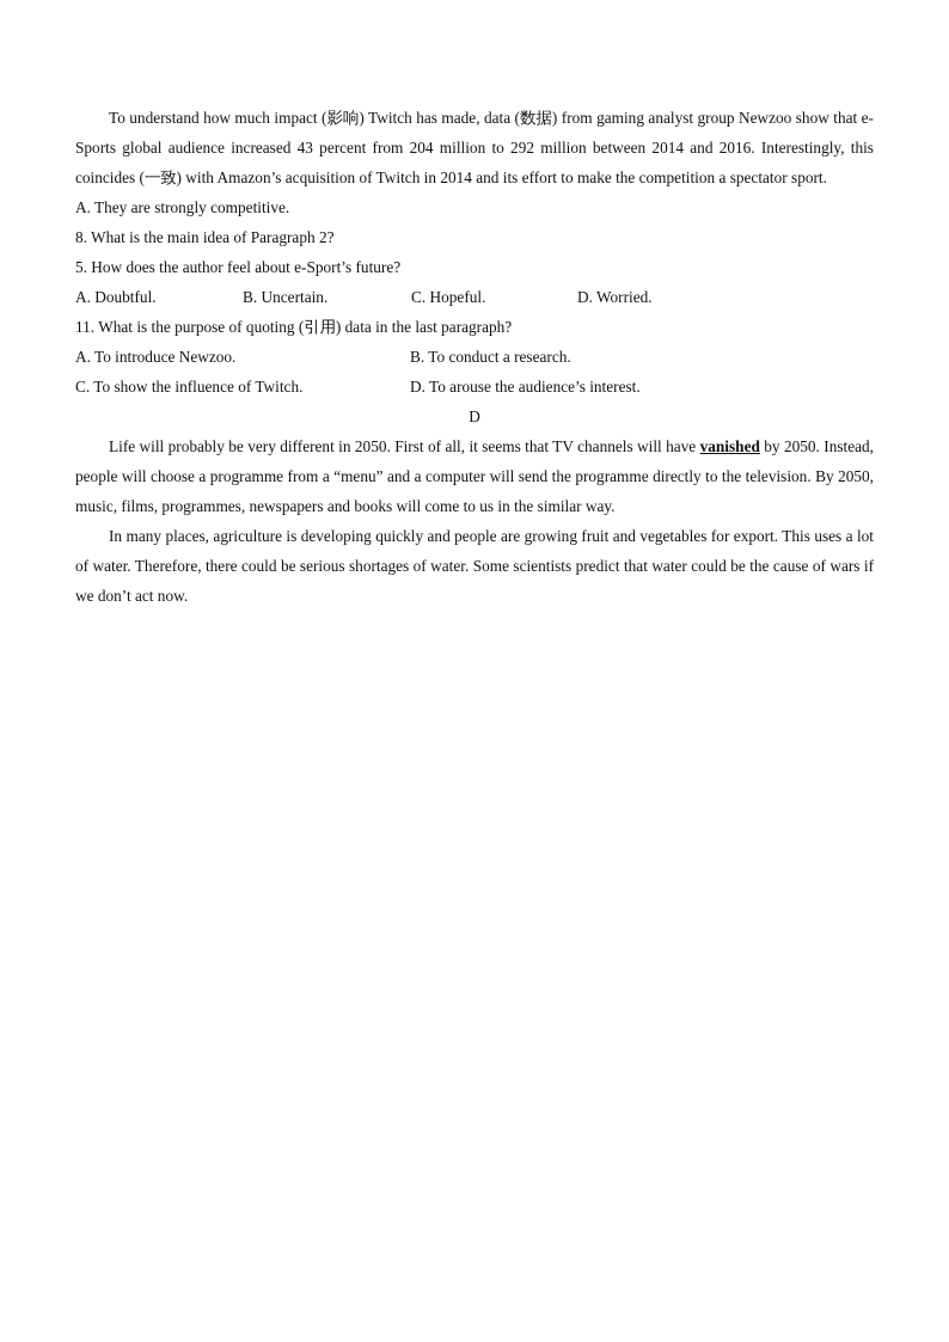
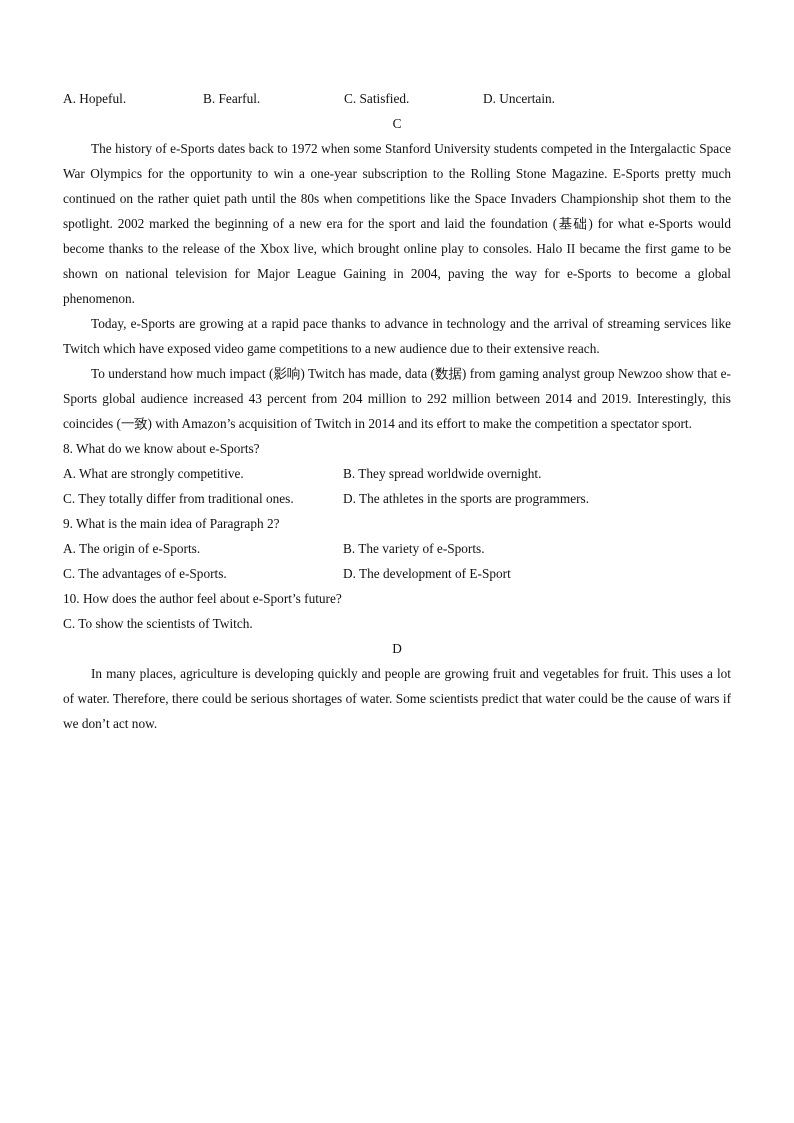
+ A. Hopeful.
+ B. Fearful.
+ C. Satisfied.
+ D. Uncertain.
+ C
+ The history of e-Sports dates back to 1972 when some Stanford University students competed in the Intergalactic Space War Olympics for the opportunity to win a one-year subscription to the Rolling Stone Magazine. E-Sports pretty much continued on the rather quiet path until the 80s when competitions like the Space Invaders Championship shot them to the spotlight. 2002 marked the beginning of a new era for the sport and laid the foundation (基础) for what e-Sports would become thanks to the release of the Xbox live, which brought online play to consoles. Halo II became the first game to be shown on national television for Major League Gaining in 2004, paving the way for e-Sports to become a global phenomenon.
+ Today, e-Sports are growing at a rapid pace thanks to advance in technology and the arrival of streaming services like Twitch which have exposed video game competitions to a new audience due to their extensive reach.
- To understand how much impact (影响) Twitch has made, data (数据) from gaming analyst group Newzoo show that e-Sports global audience increased 43 percent from 204 million to 292 million between 2014 and 2016. Interestingly, this coincides (一致) with Amazon’s acquisition of Twitch in 2014 and its effort to make the competition a spectator sport.
+ To understand how much impact (影响) Twitch has made, data (数据) from gaming analyst group Newzoo show that e-Sports global audience increased 43 percent from 204 million to 292 million between 2014 and 2019. Interestingly, this coincides (一致) with Amazon’s acquisition of Twitch in 2014 and its effort to make the competition a spectator sport.
+ 8. What do we know about e-Sports?
- A. They are strongly competitive.
+ A. What are strongly competitive.
+ B. They spread worldwide overnight.
+ C. They totally differ from traditional ones.
+ D. The athletes in the sports are programmers.
- 8. What is the main idea of Paragraph 2?
+ 9. What is the main idea of Paragraph 2?
+ A. The origin of e-Sports.
+ B. The variety of e-Sports.
+ C. The advantages of e-Sports.
+ D. The development of E-Sport
- 5. How does the author feel about e-Sport’s future?
+ 10. How does the author feel about e-Sport’s future?
- A. Doubtful.
- B. Uncertain.
- C. Hopeful.
- D. Worried.
- 11. What is the purpose of quoting (引用) data in the last paragraph?
- A. To introduce Newzoo.
- B. To conduct a research.
- C. To show the influence of Twitch.
+ C. To show the scientists of Twitch.
- D. To arouse the audience’s interest.
  D
- Life will probably be very different in 2050. First of all, it seems that TV channels will have vanished by 2050. Instead, people will choose a programme from a “menu” and a computer will send the programme directly to the television. By 2050, music, films, programmes, newspapers and books will come to us in the similar way.
- In many places, agriculture is developing quickly and people are growing fruit and vegetables for export. This uses a lot of water. Therefore, there could be serious shortages of water. Some scientists predict that water could be the cause of wars if we don’t act now.
+ In many places, agriculture is developing quickly and people are growing fruit and vegetables for fruit. This uses a lot of water. Therefore, there could be serious shortages of water. Some scientists predict that water could be the cause of wars if we don’t act now.
